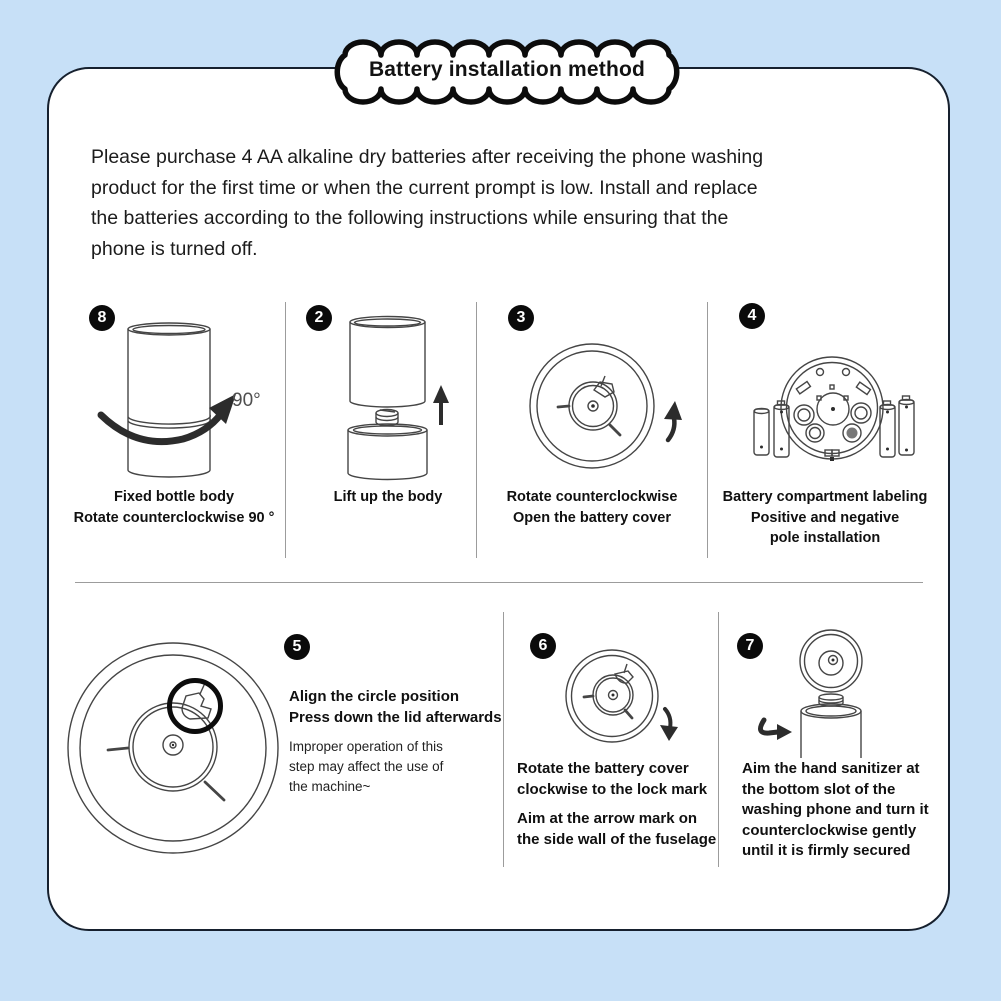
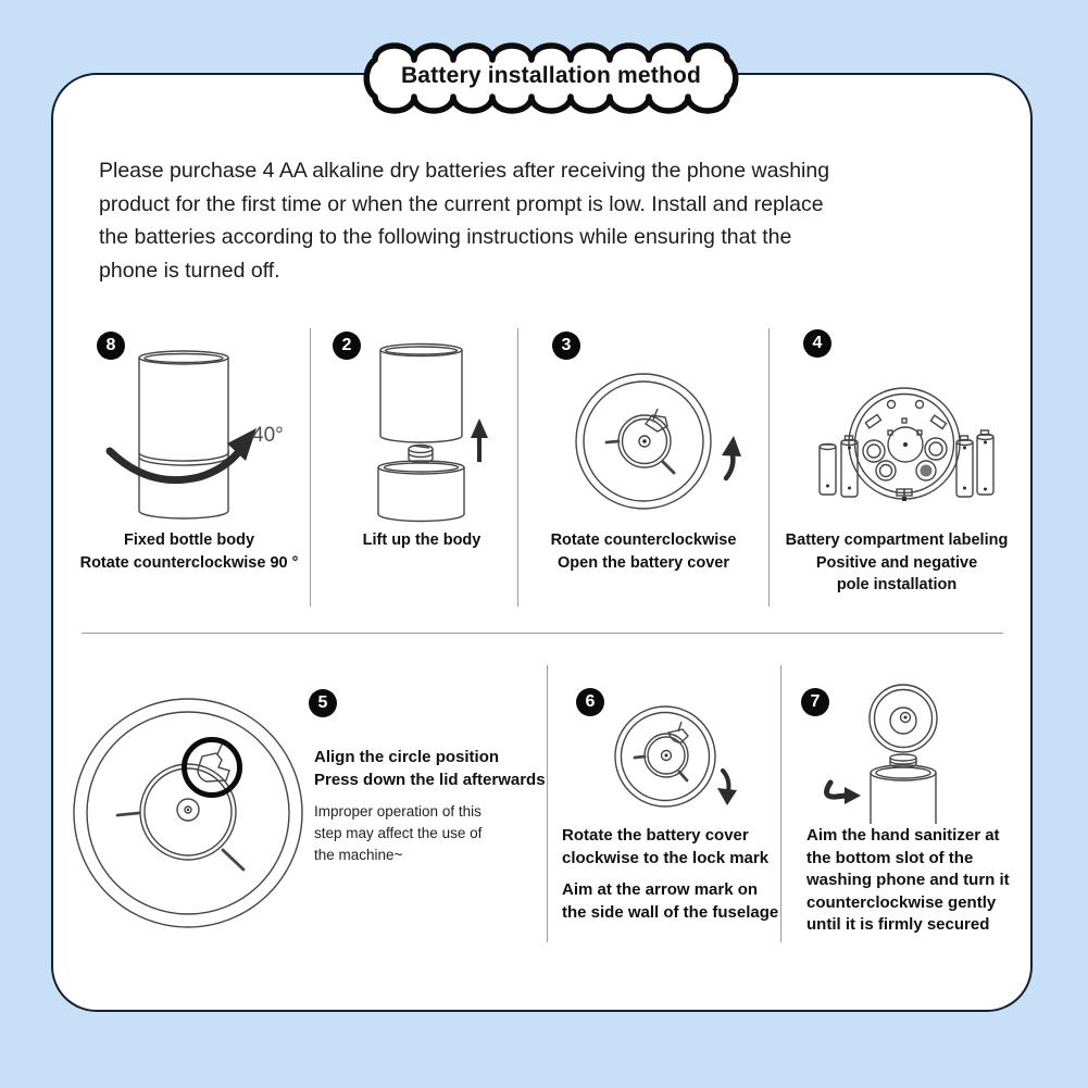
  Battery installation method
  Please purchase 4 AA alkaline dry batteries after receiving the phone washing
  product for the first time or when the current prompt is low. Install and replace
  the batteries according to the following instructions while ensuring that the
  phone is turned off.
  8
  2
  3
  4
  5
  6
  7
- 90°
+ 40°
  Fixed bottle body
  Rotate counterclockwise 90 °
  Lift up the body
  Rotate counterclockwise
  Open the battery cover
  Battery compartment labeling
  Positive and negative
  pole installation
  Align the circle position
  Press down the lid afterwards
  Improper operation of this
  step may affect the use of
  the machine~
  Rotate the battery cover
  clockwise to the lock mark
  Aim at the arrow mark on
  the side wall of the fuselage
  Aim the hand sanitizer at
  the bottom slot of the
  washing phone and turn it
  counterclockwise gently
  until it is firmly secured
